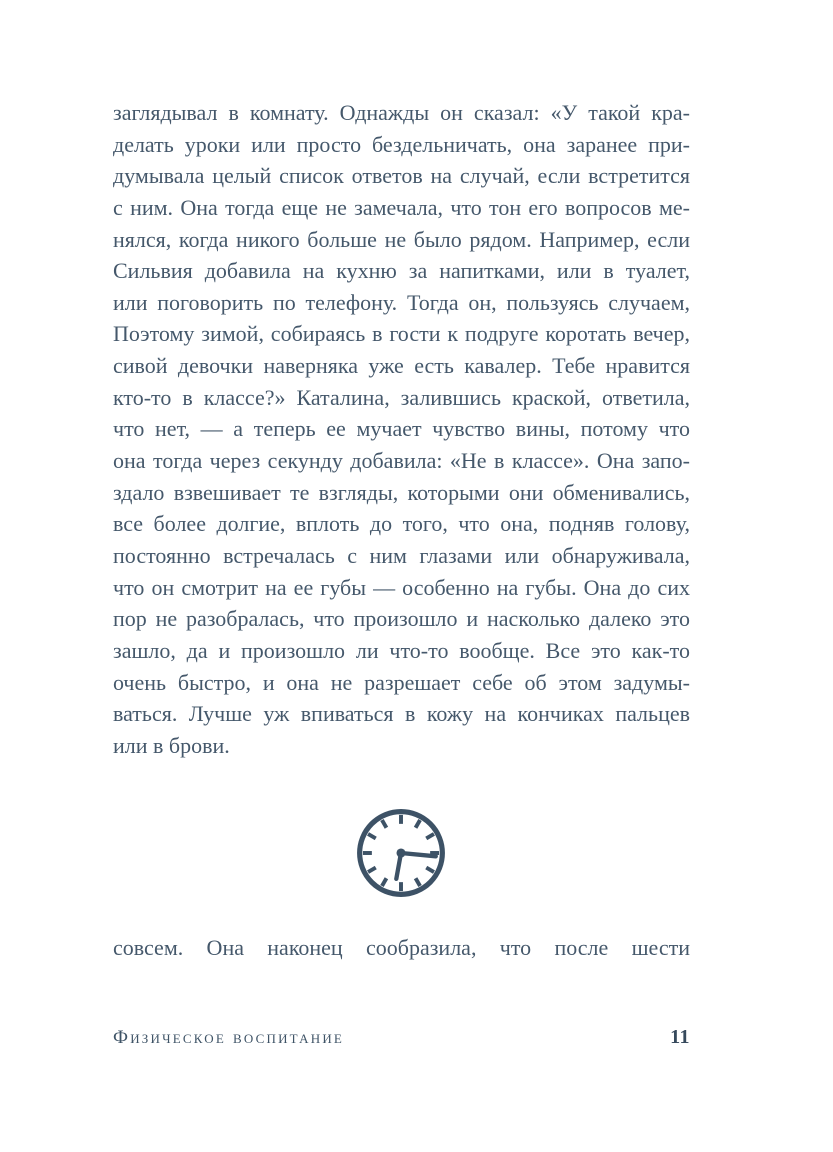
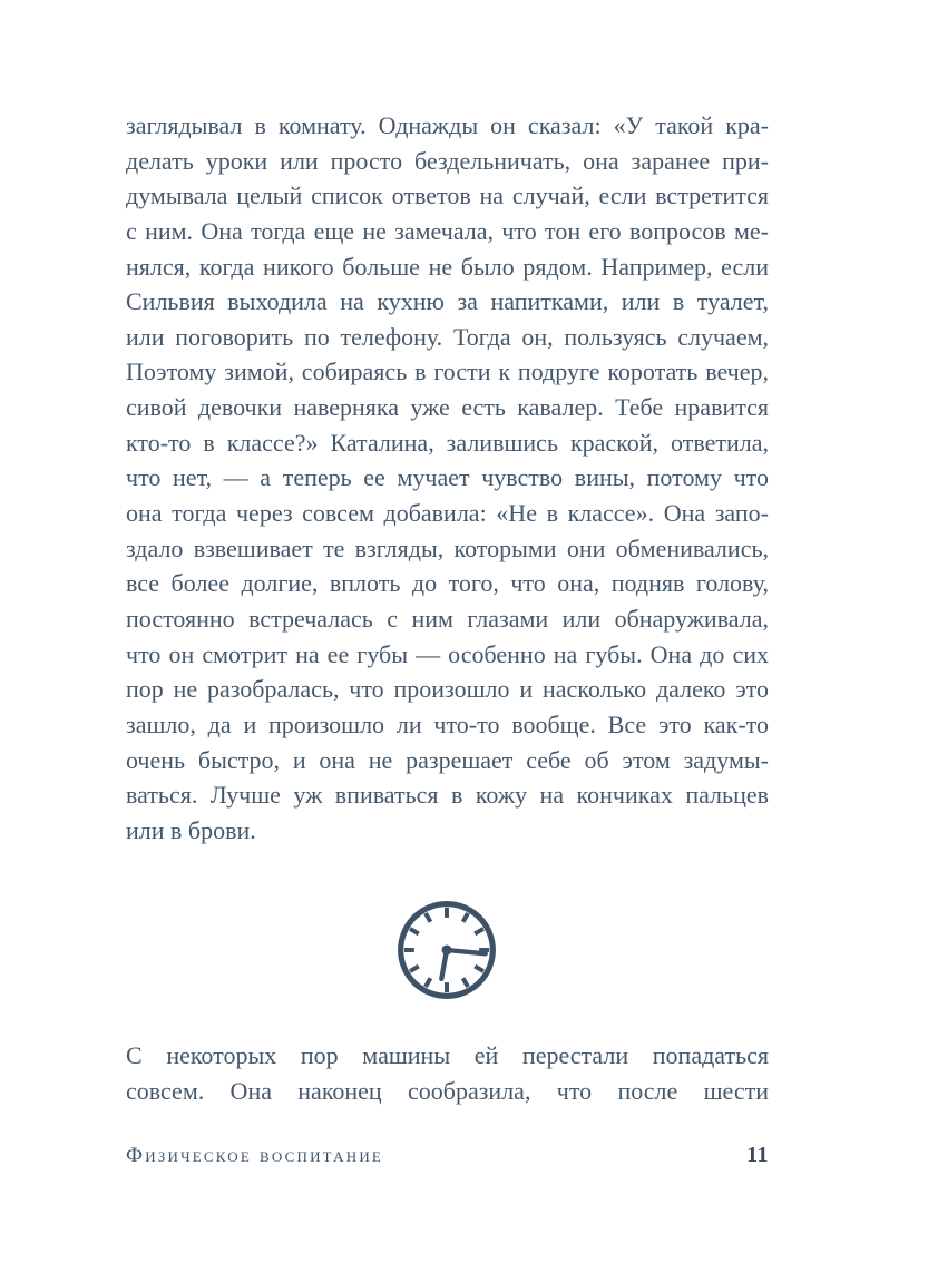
  заглядывал в комнату. Однажды он сказал: «У такой кра-
  делать уроки или просто бездельничать, она заранее при-
  думывала целый список ответов на случай, если встретится
  с ним. Она тогда еще не замечала, что тон его вопросов ме-
  нялся, когда никого больше не было рядом. Например, если
- Сильвия добавила на кухню за напитками, или в туалет,
+ Сильвия выходила на кухню за напитками, или в туалет,
  или поговорить по телефону. Тогда он, пользуясь случаем,
  Поэтому зимой, собираясь в гости к подруге коротать вечер,
  сивой девочки наверняка уже есть кавалер. Тебе нравится
  кто-то в классе?» Каталина, залившись краской, ответила,
  что нет, — а теперь ее мучает чувство вины, потому что
- она тогда через секунду добавила: «Не в классе». Она запо-
+ она тогда через совсем добавила: «Не в классе». Она запо-
  здало взвешивает те взгляды, которыми они обменивались,
  все более долгие, вплоть до того, что она, подняв голову,
  постоянно встречалась с ним глазами или обнаруживала,
  что он смотрит на ее губы — особенно на губы. Она до сих
  пор не разобралась, что произошло и насколько далеко это
  зашло, да и произошло ли что-то вообще. Все это как-то
  очень быстро, и она не разрешает себе об этом задумы-
  ваться. Лучше уж впиваться в кожу на кончиках пальцев
  или в брови.
+ С некоторых пор машины ей перестали попадаться
  совсем. Она наконец сообразила, что после шести
  Физическое воспитание
  11
